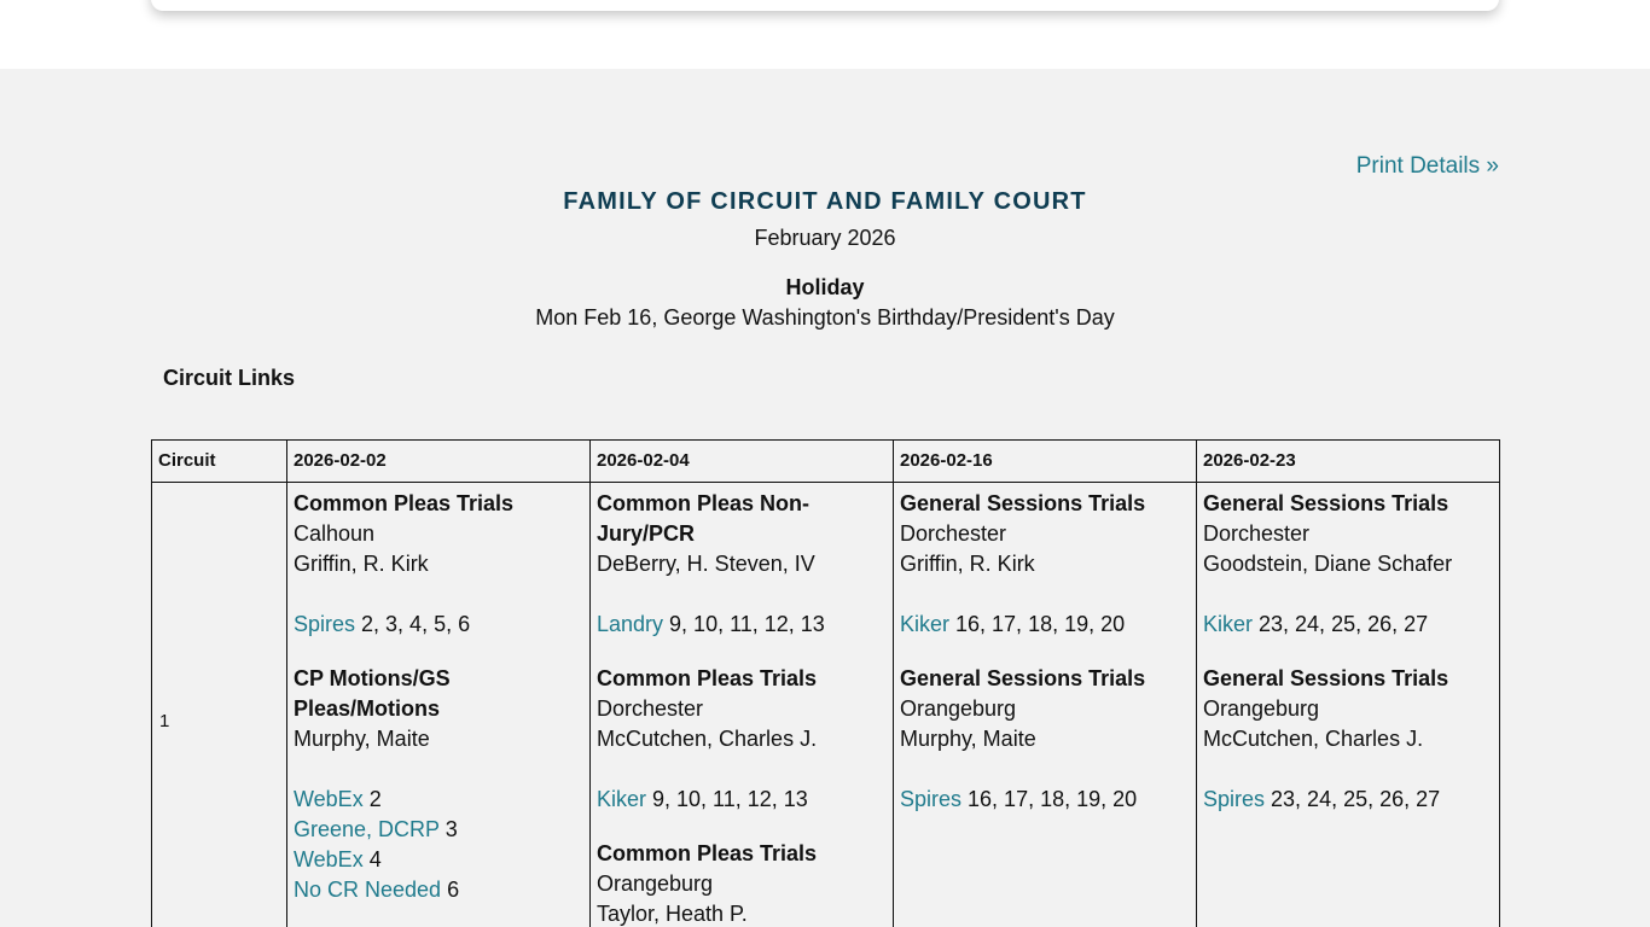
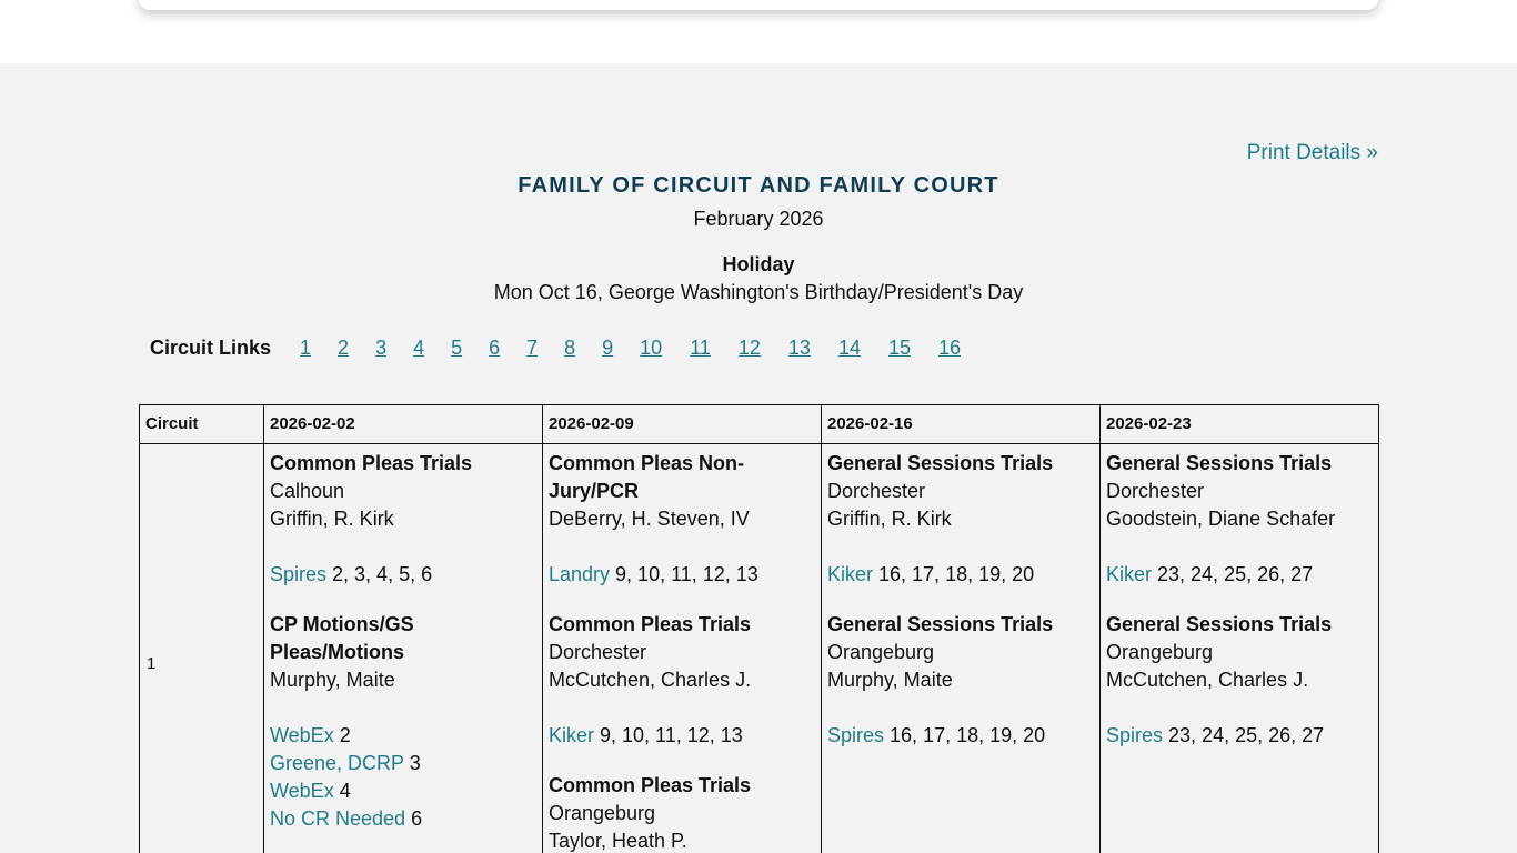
  Print Details »
  FAMILY OF CIRCUIT AND FAMILY COURT
  February 2026
  Holiday
- Mon Feb 16, George Washington's Birthday/President's Day
+ Mon Oct 16, George Washington's Birthday/President's Day
  Circuit Links
+ 1 2 3 4 5 6 7 8 9 10 11 12 13 14 15 16
- Circuit	2026-02-02	2026-02-04	2026-02-16	2026-02-23
+ Circuit	2026-02-02	2026-02-09	2026-02-16	2026-02-23
  1	Common Pleas TrialsCalhounGriffin, R. KirkSpires 2, 3, 4, 5, 6CP Motions/GS Pleas/MotionsMurphy, MaiteWebEx 2Greene, DCRP 3WebEx 4No CR Needed 6	Common Pleas Non-Jury/PCRDeBerry, H. Steven, IVLandry 9, 10, 11, 12, 13Common Pleas TrialsDorchesterMcCutchen, Charles J.Kiker 9, 10, 11, 12, 13Common Pleas TrialsOrangeburgTaylor, Heath P.	General Sessions TrialsDorchesterGriffin, R. KirkKiker 16, 17, 18, 19, 20General Sessions TrialsOrangeburgMurphy, MaiteSpires 16, 17, 18, 19, 20	General Sessions TrialsDorchesterGoodstein, Diane SchaferKiker 23, 24, 25, 26, 27General Sessions TrialsOrangeburgMcCutchen, Charles J.Spires 23, 24, 25, 26, 27
